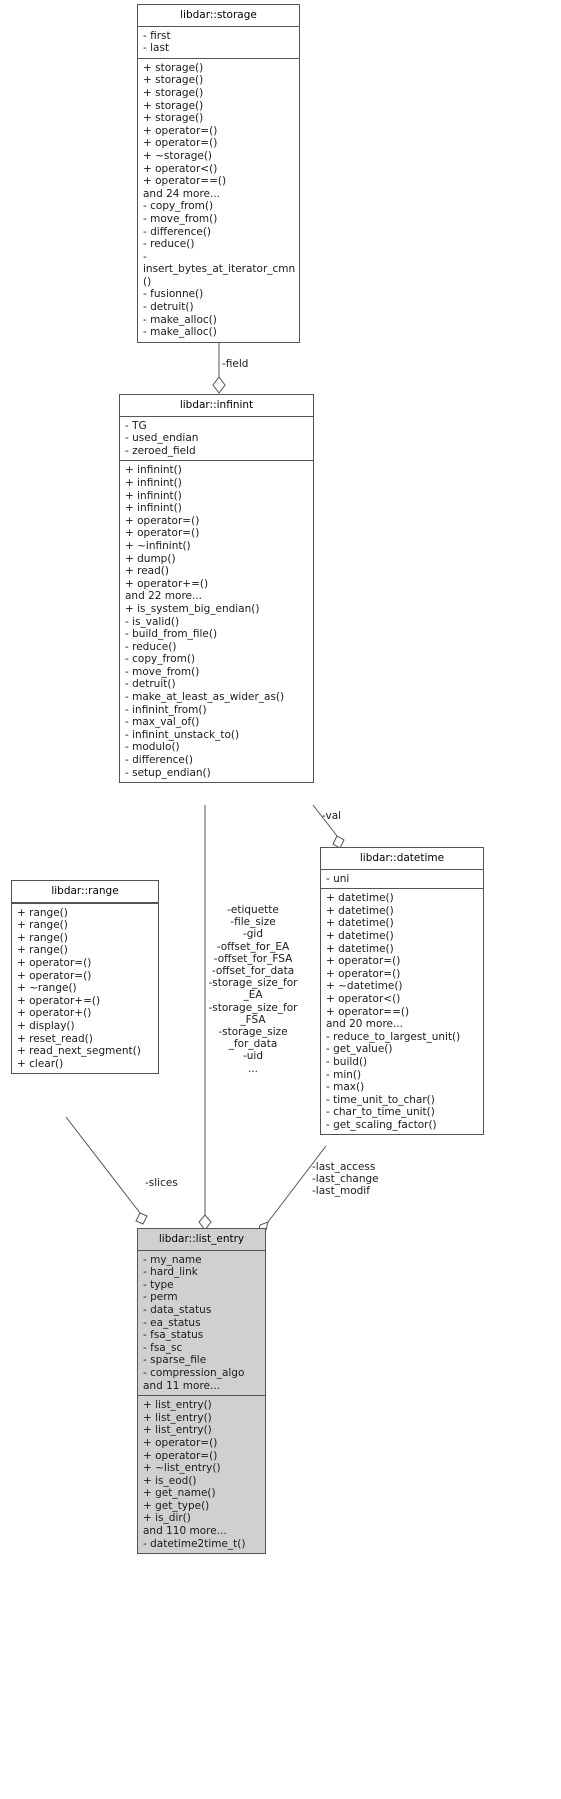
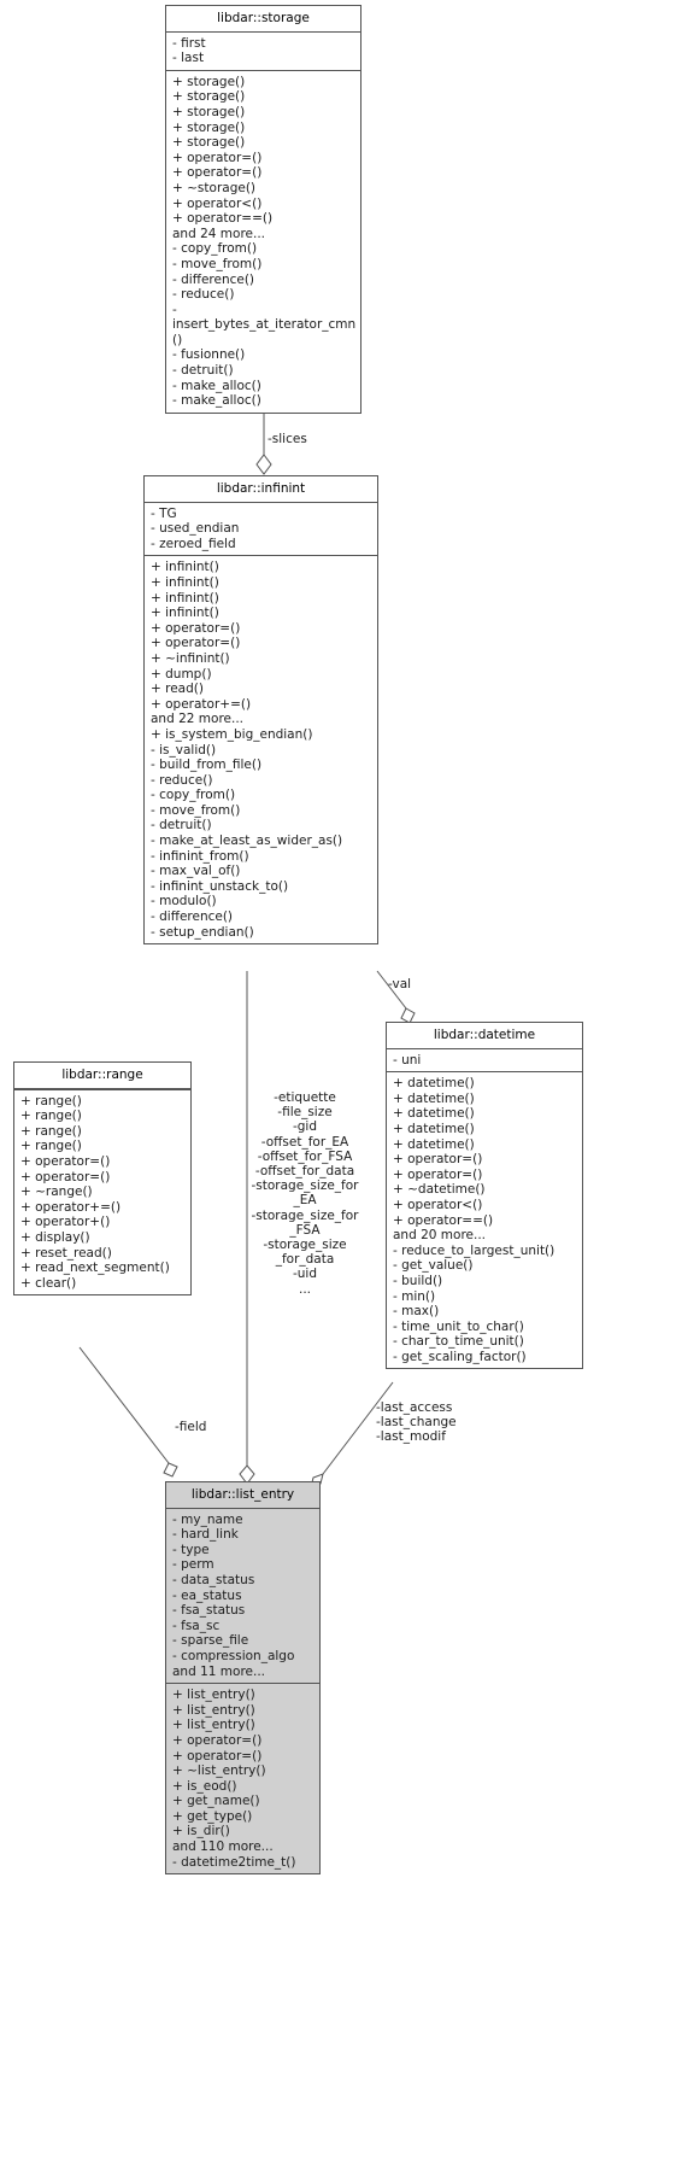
  libdar::storage
  - first
  - last
  + storage()
  + storage()
  + storage()
  + storage()
  + storage()
  + operator=()
  + operator=()
  + ~storage()
  + operator<()
  + operator==()
  and 24 more...
  - copy_from()
  - move_from()
  - difference()
  - reduce()
  - insert_bytes_at_iterator_cmn()
  - fusionne()
  - detruit()
  - make_alloc()
  - make_alloc()
  libdar::infinint
  - TG
  - used_endian
  - zeroed_field
  + infinint()
  + infinint()
  + infinint()
  + infinint()
  + operator=()
  + operator=()
  + ~infinint()
  + dump()
  + read()
  + operator+=()
  and 22 more...
  + is_system_big_endian()
  - is_valid()
  - build_from_file()
  - reduce()
  - copy_from()
  - move_from()
  - detruit()
  - make_at_least_as_wider_as()
  - infinint_from()
  - max_val_of()
  - infinint_unstack_to()
  - modulo()
  - difference()
  - setup_endian()
  libdar::datetime
  - uni
  + datetime()
  + datetime()
  + datetime()
  + datetime()
  + datetime()
  + operator=()
  + operator=()
  + ~datetime()
  + operator<()
  + operator==()
  and 20 more...
  - reduce_to_largest_unit()
  - get_value()
  - build()
  - min()
  - max()
  - time_unit_to_char()
  - char_to_time_unit()
  - get_scaling_factor()
  libdar::range
  + range()
  + range()
  + range()
  + range()
  + operator=()
  + operator=()
  + ~range()
  + operator+=()
  + operator+()
  + display()
  + reset_read()
  + read_next_segment()
  + clear()
  libdar::list_entry
  - my_name
  - hard_link
  - type
  - perm
  - data_status
  - ea_status
  - fsa_status
  - fsa_sc
  - sparse_file
  - compression_algo
  and 11 more...
  + list_entry()
  + list_entry()
  + list_entry()
  + operator=()
  + operator=()
  + ~list_entry()
  + is_eod()
  + get_name()
  + get_type()
  + is_dir()
  and 110 more...
  - datetime2time_t()
- -field
+ -slices
  -val
  -etiquette
  -file_size
  -gid
  -offset_for_EA
  -offset_for_FSA
  -offset_for_data
  -storage_size_for
  _EA
  -storage_size_for
  _FSA
  -storage_size
  _for_data
  -uid
  ...
- -slices
+ -field
  -last_access
  -last_change
  -last_modif
